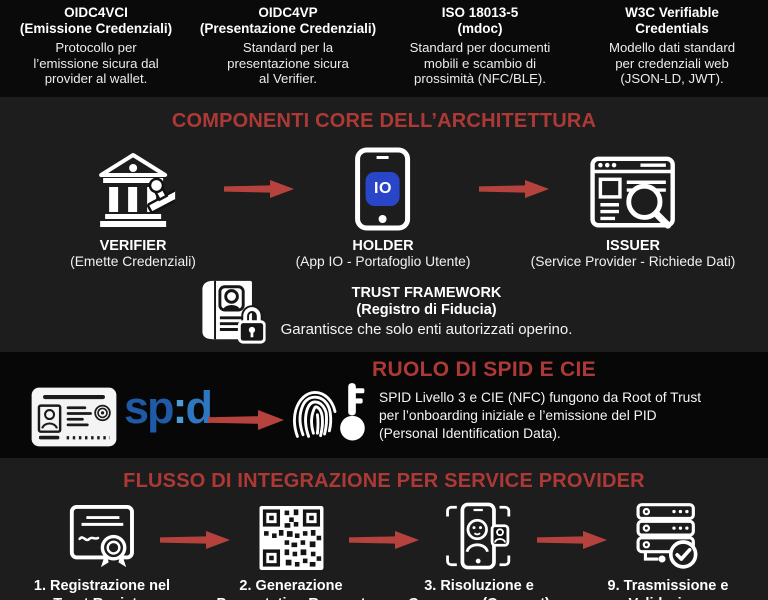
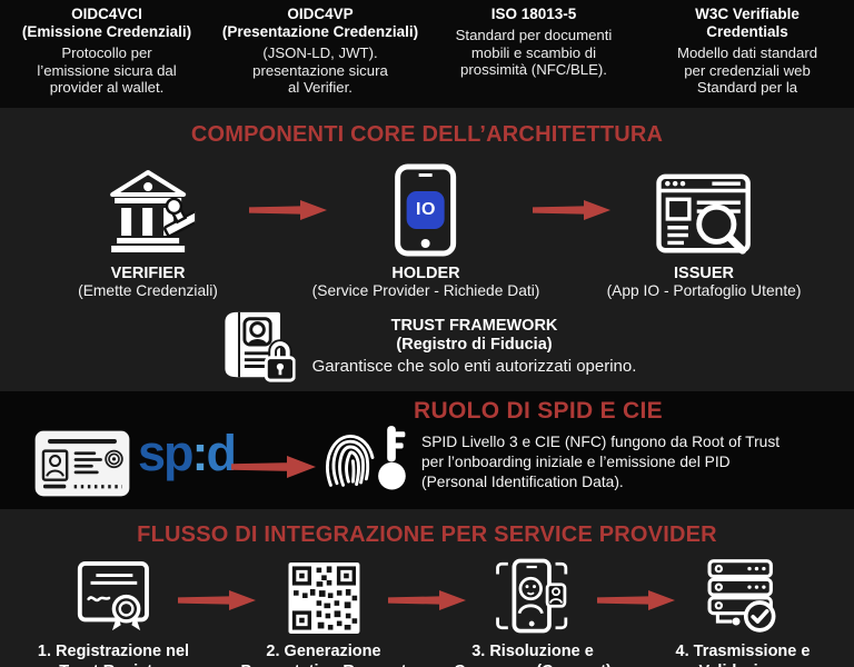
  OIDC4VCI
  (Emissione Credenziali)
  Protocollo per
  l’emissione sicura dal
  provider al wallet.
  OIDC4VP
  (Presentazione Credenziali)
- Standard per la
+ (JSON-LD, JWT).
  presentazione sicura
  al Verifier.
  ISO 18013-5
- (mdoc)
  Standard per documenti
  mobili e scambio di
  prossimità (NFC/BLE).
  W3C Verifiable
  Credentials
  Modello dati standard
  per credenziali web
- (JSON-LD, JWT).
+ Standard per la
  COMPONENTI CORE DELL’ARCHITETTURA
  VERIFIER
  (Emette Credenziali)
  IO
  HOLDER
- (App IO - Portafoglio Utente)
+ (Service Provider - Richiede Dati)
  ISSUER
- (Service Provider - Richiede Dati)
+ (App IO - Portafoglio Utente)
  TRUST FRAMEWORK
  (Registro di Fiducia)
  Garantisce che solo enti autorizzati operino.
  RUOLO DI SPID E CIE
  sp:d
  SPID Livello 3 e CIE (NFC) fungono da Root of Trust
  per l’onboarding iniziale e l’emissione del PID
  (Personal Identification Data).
  FLUSSO DI INTEGRAZIONE PER SERVICE PROVIDER
  1. Registrazione nel
  2. Generazione
  3. Risoluzione e
- 9. Trasmissione e
+ 4. Trasmissione e
